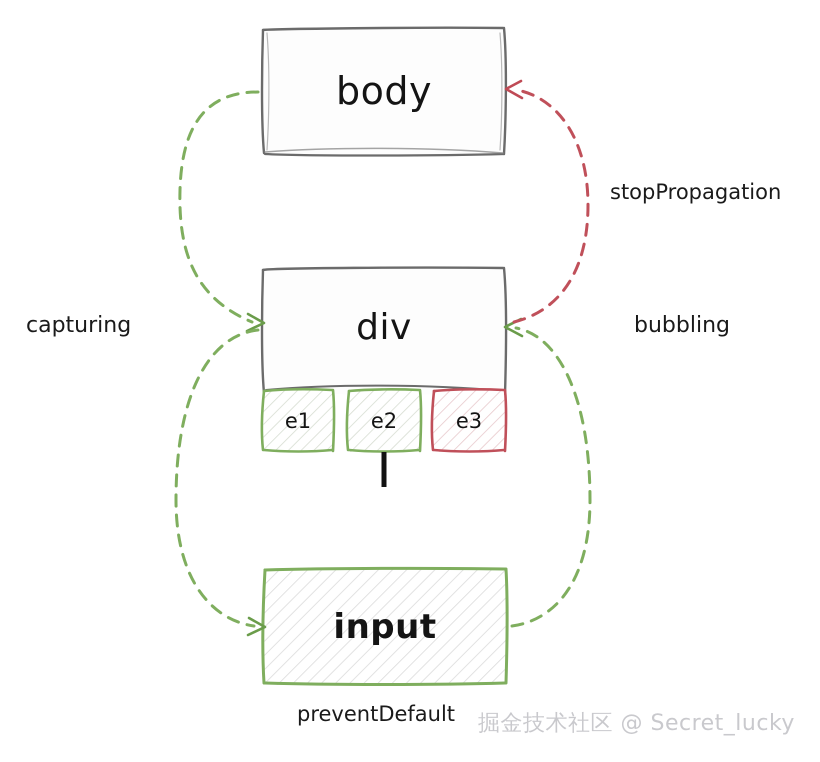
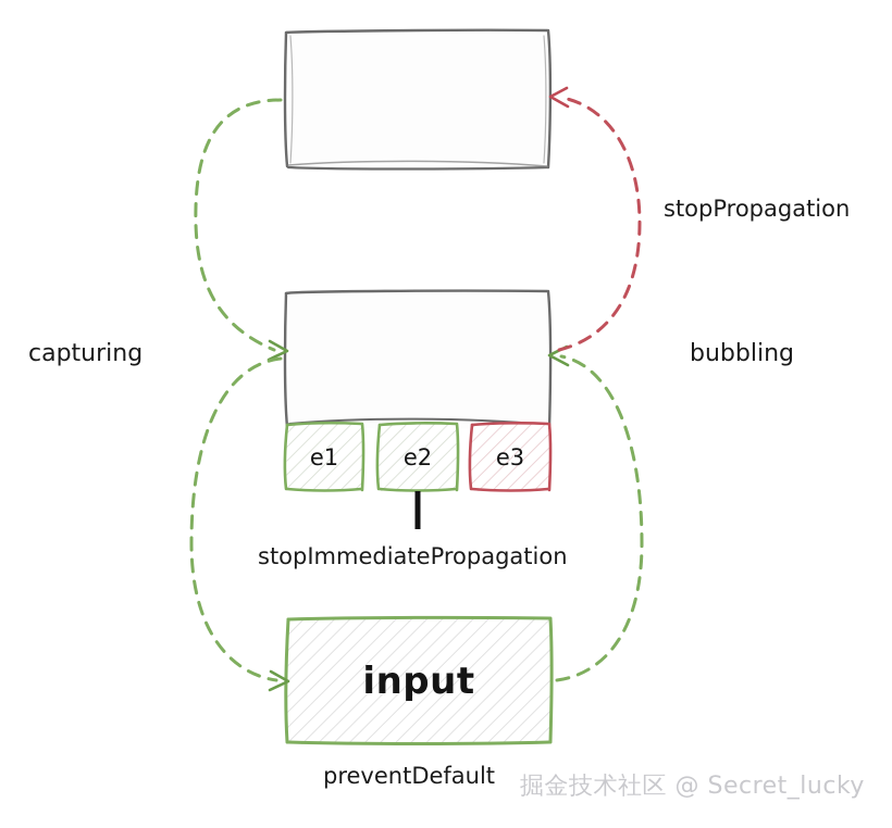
- body
- div
  e1
  e2
  e3
  input
  capturing
  bubbling
  stopPropagation
+ stopImmediatePropagation
  preventDefault
  掘金技术社区 @ Secret_lucky
